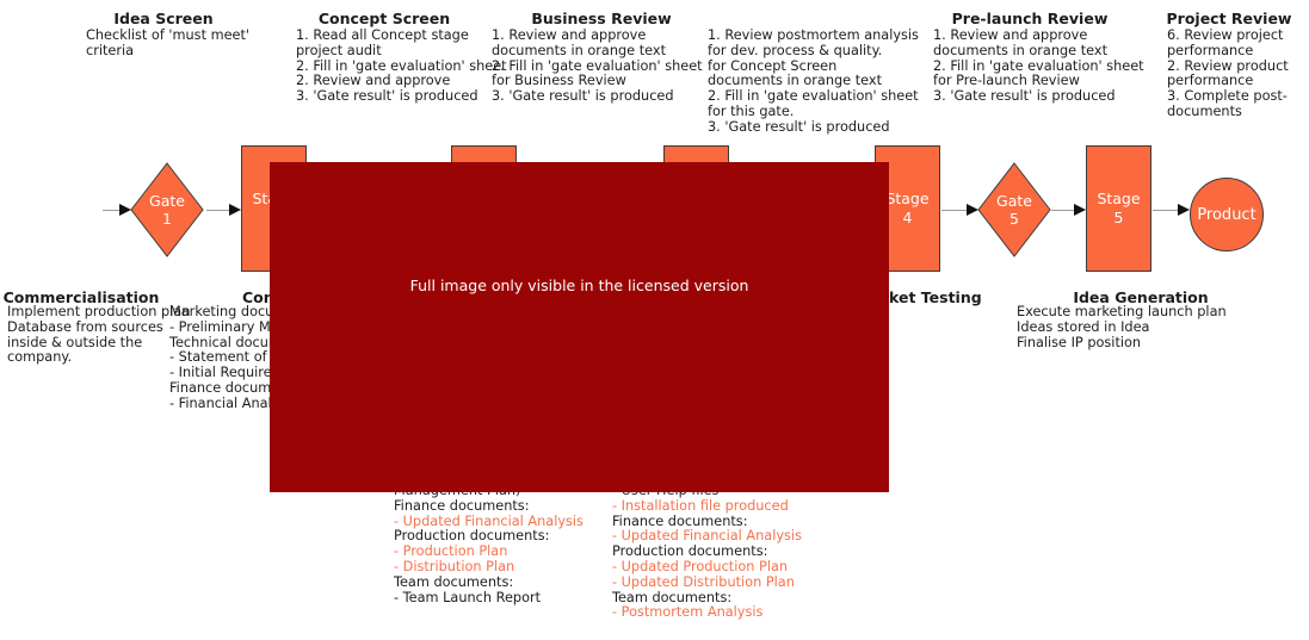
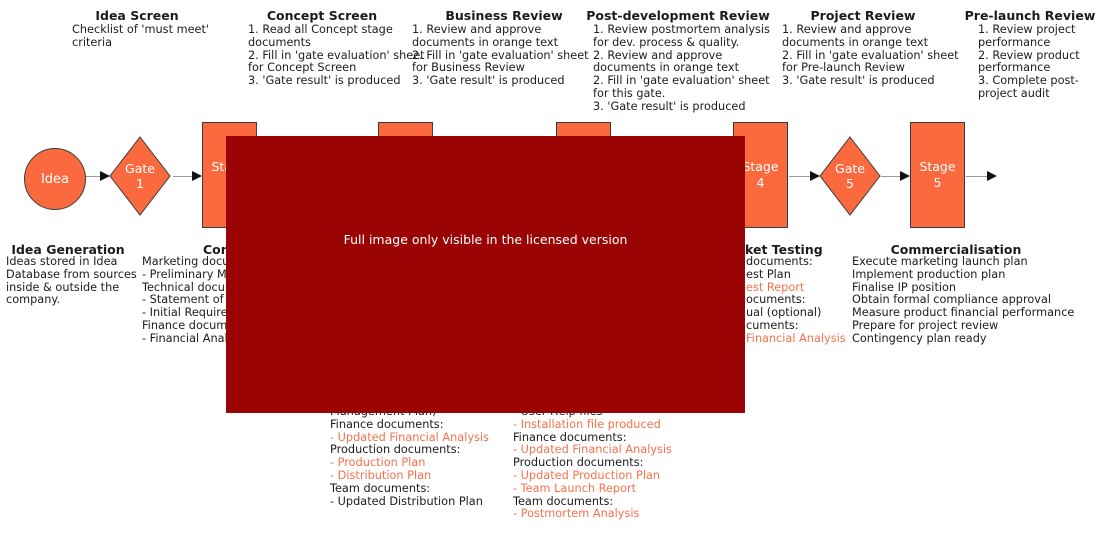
  Idea Screen
  Checklist of 'must meet'
  criteria
  Concept Screen
  1. Read all Concept stage
- project audit
+ documents
  2. Fill in 'gate evaluation' sheet
- 2. Review and approve
+ for Concept Screen
  3. 'Gate result' is produced
  Business Review
  1. Review and approve
  documents in orange text
  2. Fill in 'gate evaluation' sheet
  for Business Review
  3. 'Gate result' is produced
+ Post-development Review
  1. Review postmortem analysis
  for dev. process & quality.
- for Concept Screen
+ 2. Review and approve
  documents in orange text
  2. Fill in 'gate evaluation' sheet
  for this gate.
  3. 'Gate result' is produced
- Pre-launch Review
+ Project Review
  1. Review and approve
  documents in orange text
  2. Fill in 'gate evaluation' sheet
  for Pre-launch Review
  3. 'Gate result' is produced
- Project Review
+ Pre-launch Review
- 6. Review project
+ 1. Review project
  performance
  2. Review product
  performance
  3. Complete post-
- documents
+ project audit
+ Idea
  Gate
  1
  Stage
  4
  Gate
  5
  Stage
  5
- Product
- Commercialisation
+ Idea Generation
- Implement production plan
+ Ideas stored in Idea
  Database from sources
  inside & outside the
  company.
  Marketing doc
  - Preliminary M
  Technical docu
  - Statement of
  - Initial Require
  Finance docum
  - Financial Ana
  ket Testing
+ documents:
+ est Plan
+ est Report
+ ocuments:
+ ual (optional)
+ cuments:
+ Financial Analysis
- Idea Generation
+ Commercialisation
  Execute marketing launch plan
- Ideas stored in Idea
+ Implement production plan
  Finalise IP position
+ Obtain formal compliance approval
+ Measure product financial performance
+ Prepare for project review
+ Contingency plan ready
  Finance documents:
  - Updated Financial Analysis
  Production documents:
  - Production Plan
  - Distribution Plan
  Team documents:
- - Team Launch Report
+ - Updated Distribution Plan
  - Installation file produced
  Finance documents:
  - Updated Financial Analysis
  Production documents:
  - Updated Production Plan
- - Updated Distribution Plan
+ - Team Launch Report
  Team documents:
  - Postmortem Analysis
  Full image only visible in the licensed version
